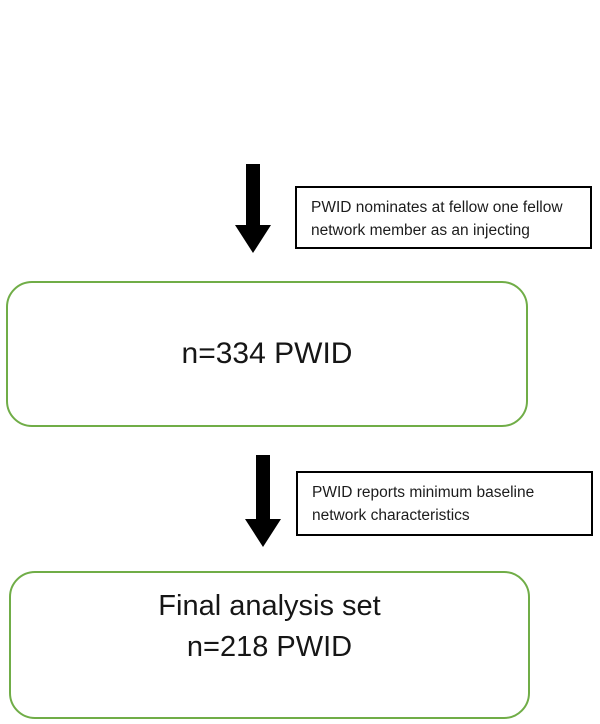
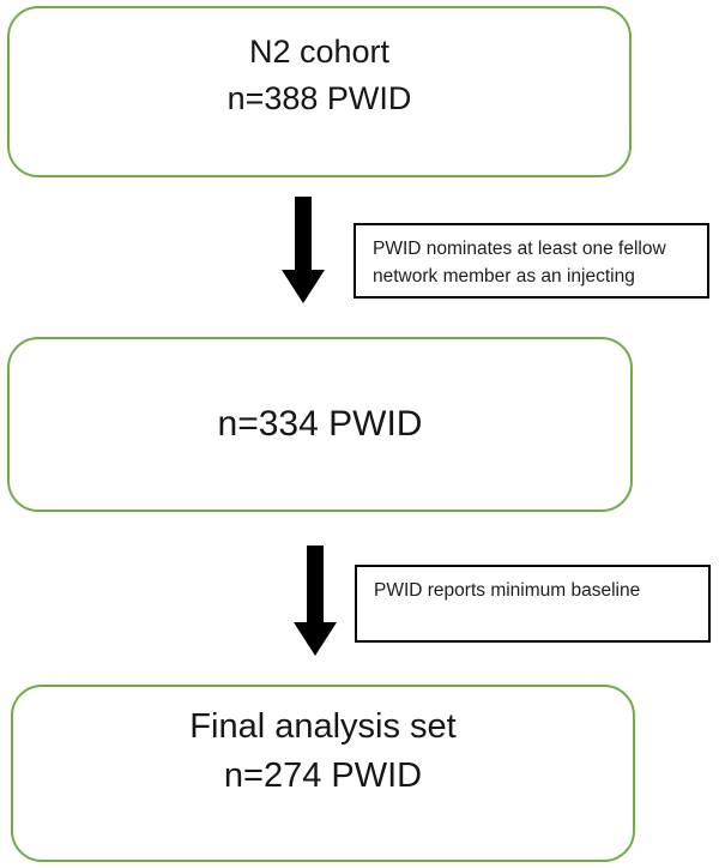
+ N2 cohort
+ n=388 PWID
- PWID nominates at fellow one fellow
+ PWID nominates at least one fellow
  network member as an injecting
  n=334 PWID
  PWID reports minimum baseline
- network characteristics
  Final analysis set
- n=218 PWID
+ n=274 PWID
